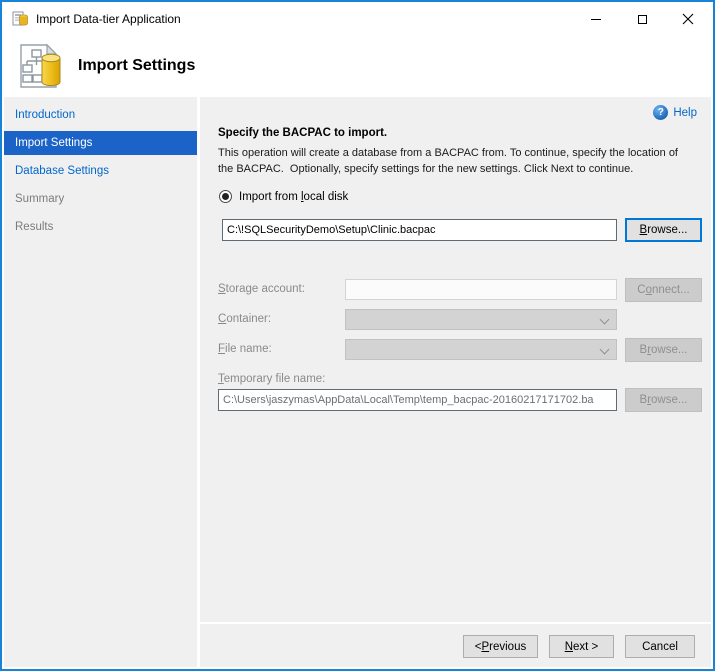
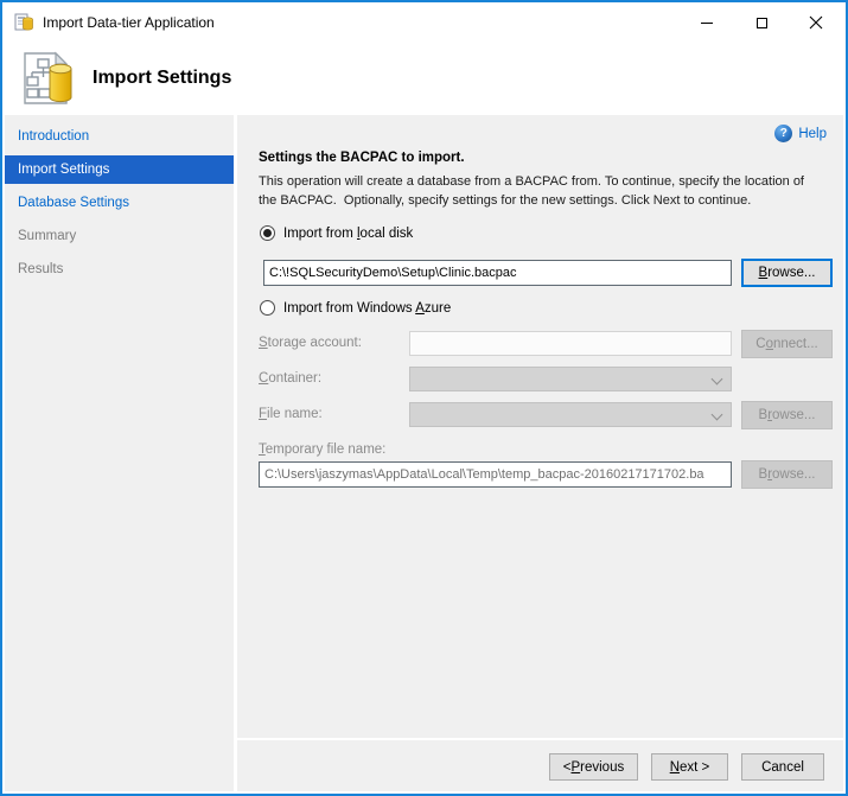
  Import Data-tier Application
  Import Settings
  Introduction
  Import Settings
  Database Settings
  Summary
  Results
  ?
  Help
- Specify the BACPAC to import.
+ Settings the BACPAC to import.
  This operation will create a database from a BACPAC from. To continue, specify the location of
  the BACPAC. Optionally, specify settings for the new settings. Click Next to continue.
  Import from local disk
  C:\!SQLSecurityDemo\Setup\Clinic.bacpac
  B
  rowse...
+ Import from Windows Azure
  Storage account:
  C
  o
  nnect...
  Container:
  File name:
  B
  r
  owse...
  Temporary file name:
  C:\Users\jaszymas\AppData\Local\Temp\temp_bacpac-20160217171702.ba
  B
  r
  owse...
  <
  P
  revious
  N
  ext >
  Cancel
